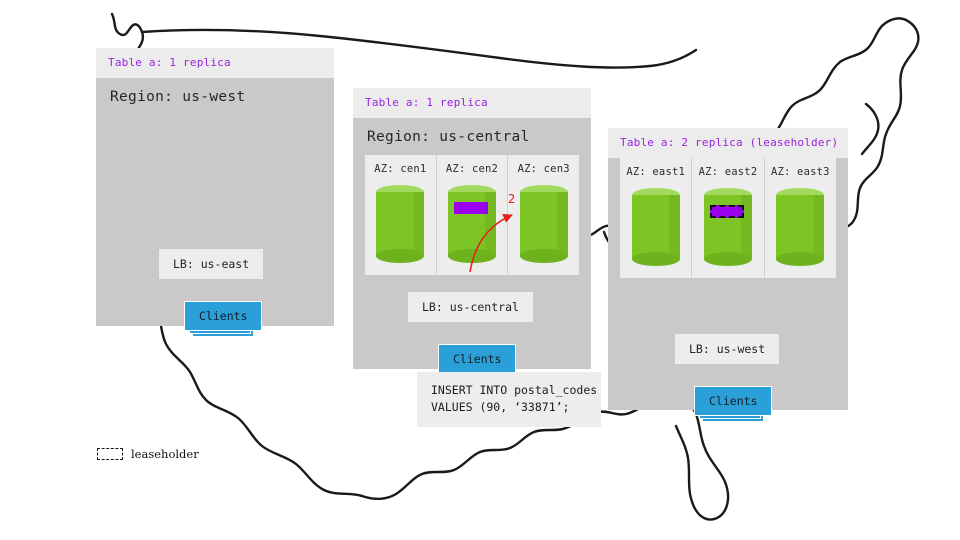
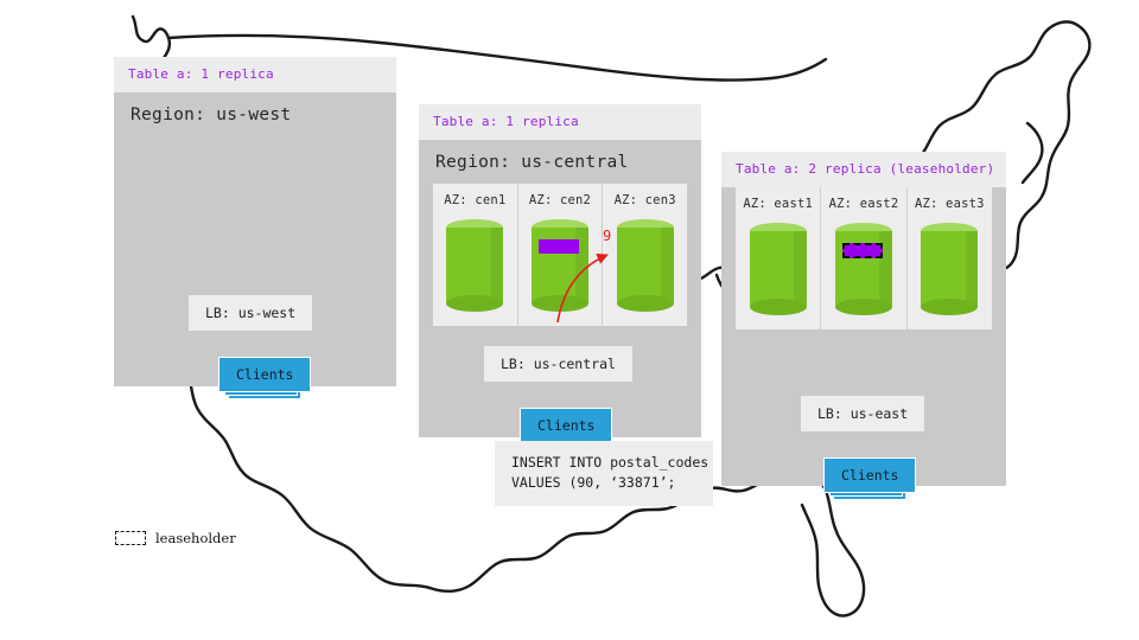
  Table a: 1 replica
  Region: us-west
- LB: us-east
+ LB: us-west
  Clients
  Table a: 1 replica
  Region: us-central
  AZ: cen1
  AZ: cen2
  AZ: cen3
  LB: us-central
  Clients
  INSERT INTO postal_codes
  VALUES (90, ‘33871’;
  Table a: 2 replica (leaseholder)
  AZ: east1
  AZ: east2
  AZ: east3
- LB: us-west
+ LB: us-east
  Clients
- 2
+ 9
  leaseholder
